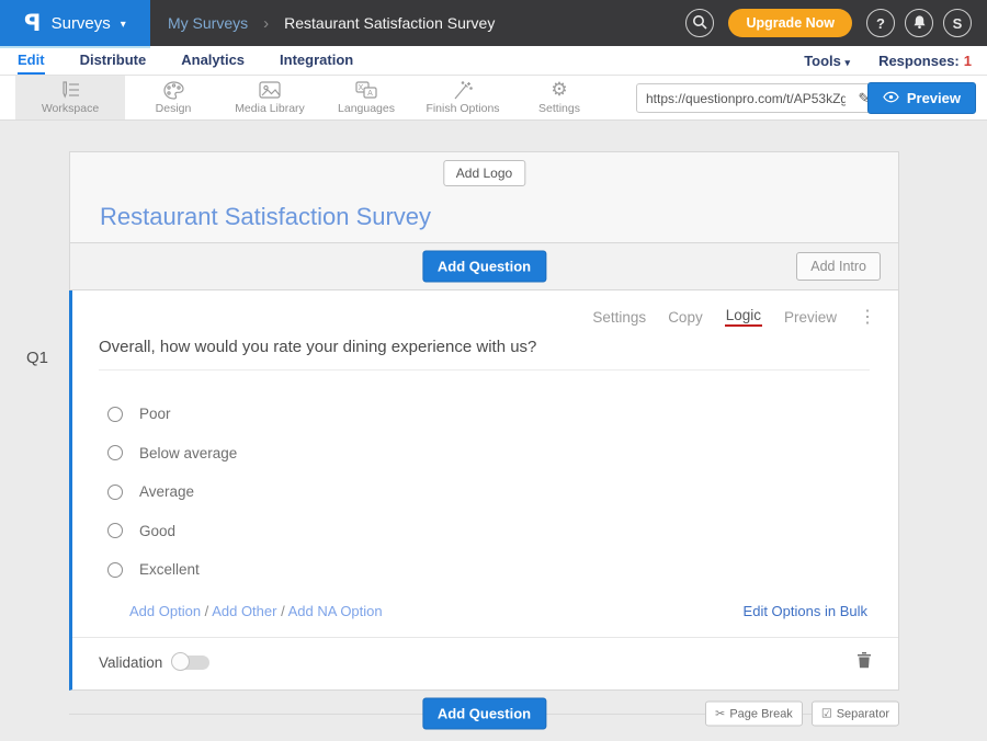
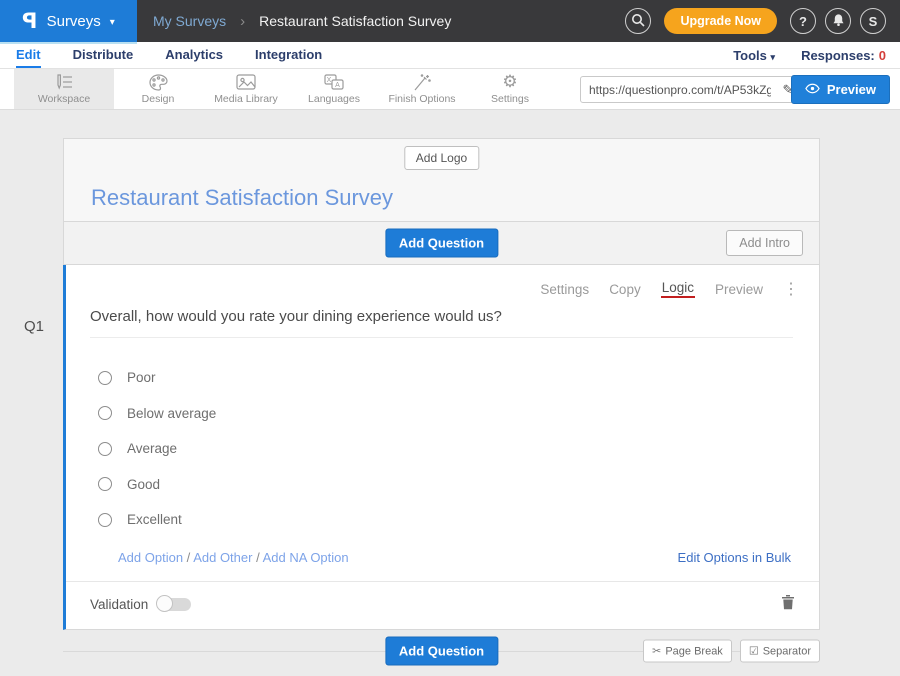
  Surveys
  ▾
  My Surveys
  ›
  Restaurant Satisfaction Survey
  Upgrade Now
  ?
  S
  Edit
  Distribute
  Analytics
  Integration
  Tools ▾
- Responses: 1
+ Responses: 0
  Workspace
  Design
  Media Library
  Languages
  Finish Options
  ⚙
  Settings
  https://questionpro.com/t/AP53kZg
  ✎
  Preview
  Q1
  Add Logo
  Restaurant Satisfaction Survey
  Add Question
  Add Intro
  Settings
  Copy
  Logic
  Preview
  ⋮
- Overall, how would you rate your dining experience with us?
+ Overall, how would you rate your dining experience would us?
  Poor
  Below average
  Average
  Good
  Excellent
  Add Option / Add Other / Add NA Option
  Edit Options in Bulk
  Validation
  Add Question
  ✂
  Page Break
  ☑
  Separator
